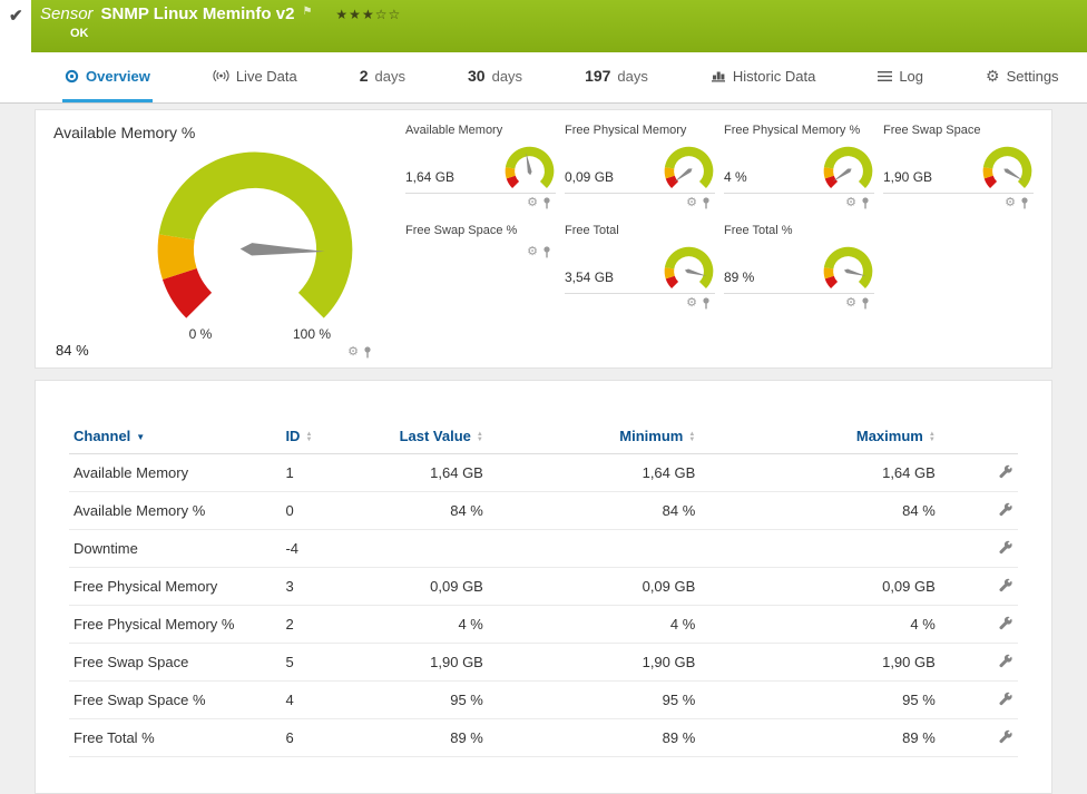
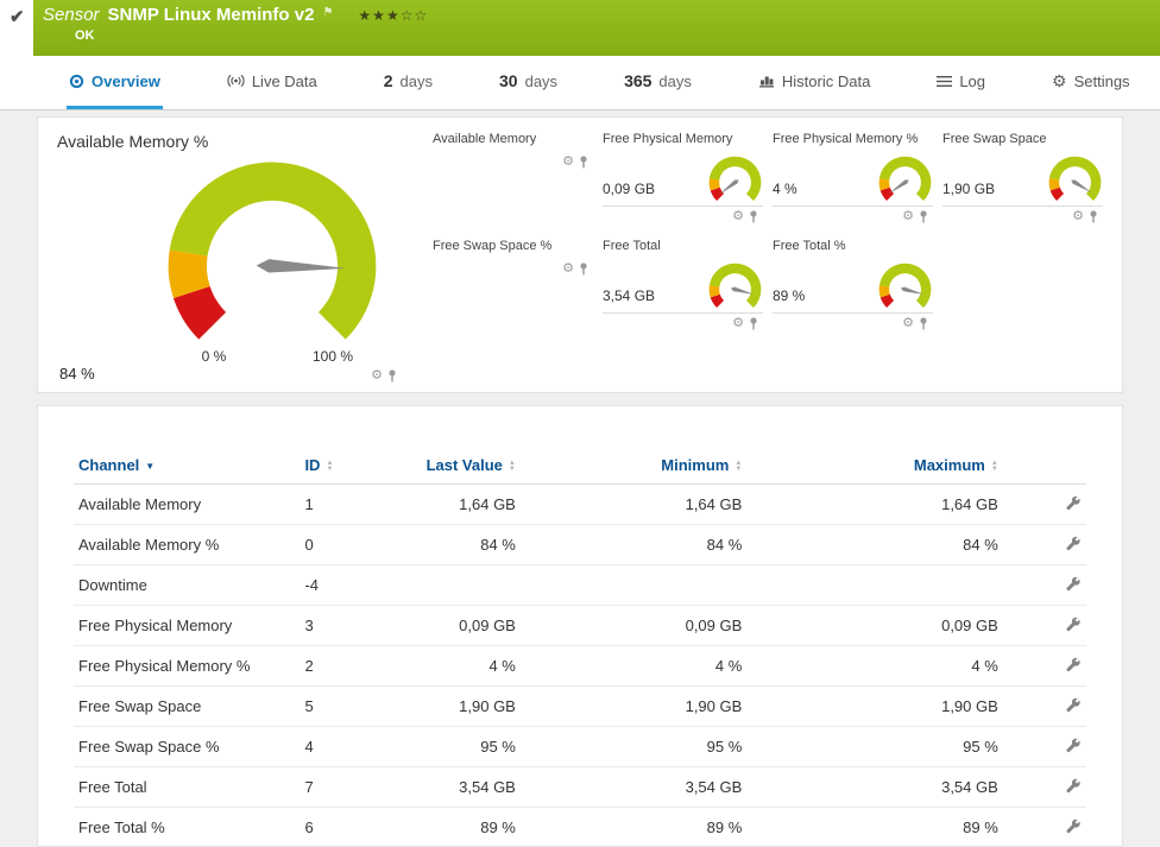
  ✔
  Sensor
  SNMP Linux Meminfo v2
  ⚑
  ★★★☆☆
  OK
  Overview
  Live Data
  2
  days
  30
  days
- 197
+ 365
  days
  Historic Data
  Log
  ⚙
  Settings
  Available Memory %
  0 %
  100 %
  84 %
  ⚙
  Available Memory
- 1,64 GB
  ⚙
  Free Physical Memory
  0,09 GB
  ⚙
  Free Physical Memory %
  4 %
  ⚙
  Free Swap Space
  1,90 GB
  ⚙
  Free Swap Space %
  ⚙
  Free Total
  3,54 GB
  ⚙
  Free Total %
  89 %
  ⚙
  Channel ▼	ID	Last Value	Minimum	Maximum
  Available Memory	1	1,64 GB	1,64 GB	1,64 GB
  Available Memory %	0	84 %	84 %	84 %
  Downtime	-4
  Free Physical Memory	3	0,09 GB	0,09 GB	0,09 GB
  Free Physical Memory %	2	4 %	4 %	4 %
  Free Swap Space	5	1,90 GB	1,90 GB	1,90 GB
  Free Swap Space %	4	95 %	95 %	95 %
+ Free Total	7	3,54 GB	3,54 GB	3,54 GB
  Free Total %	6	89 %	89 %	89 %
